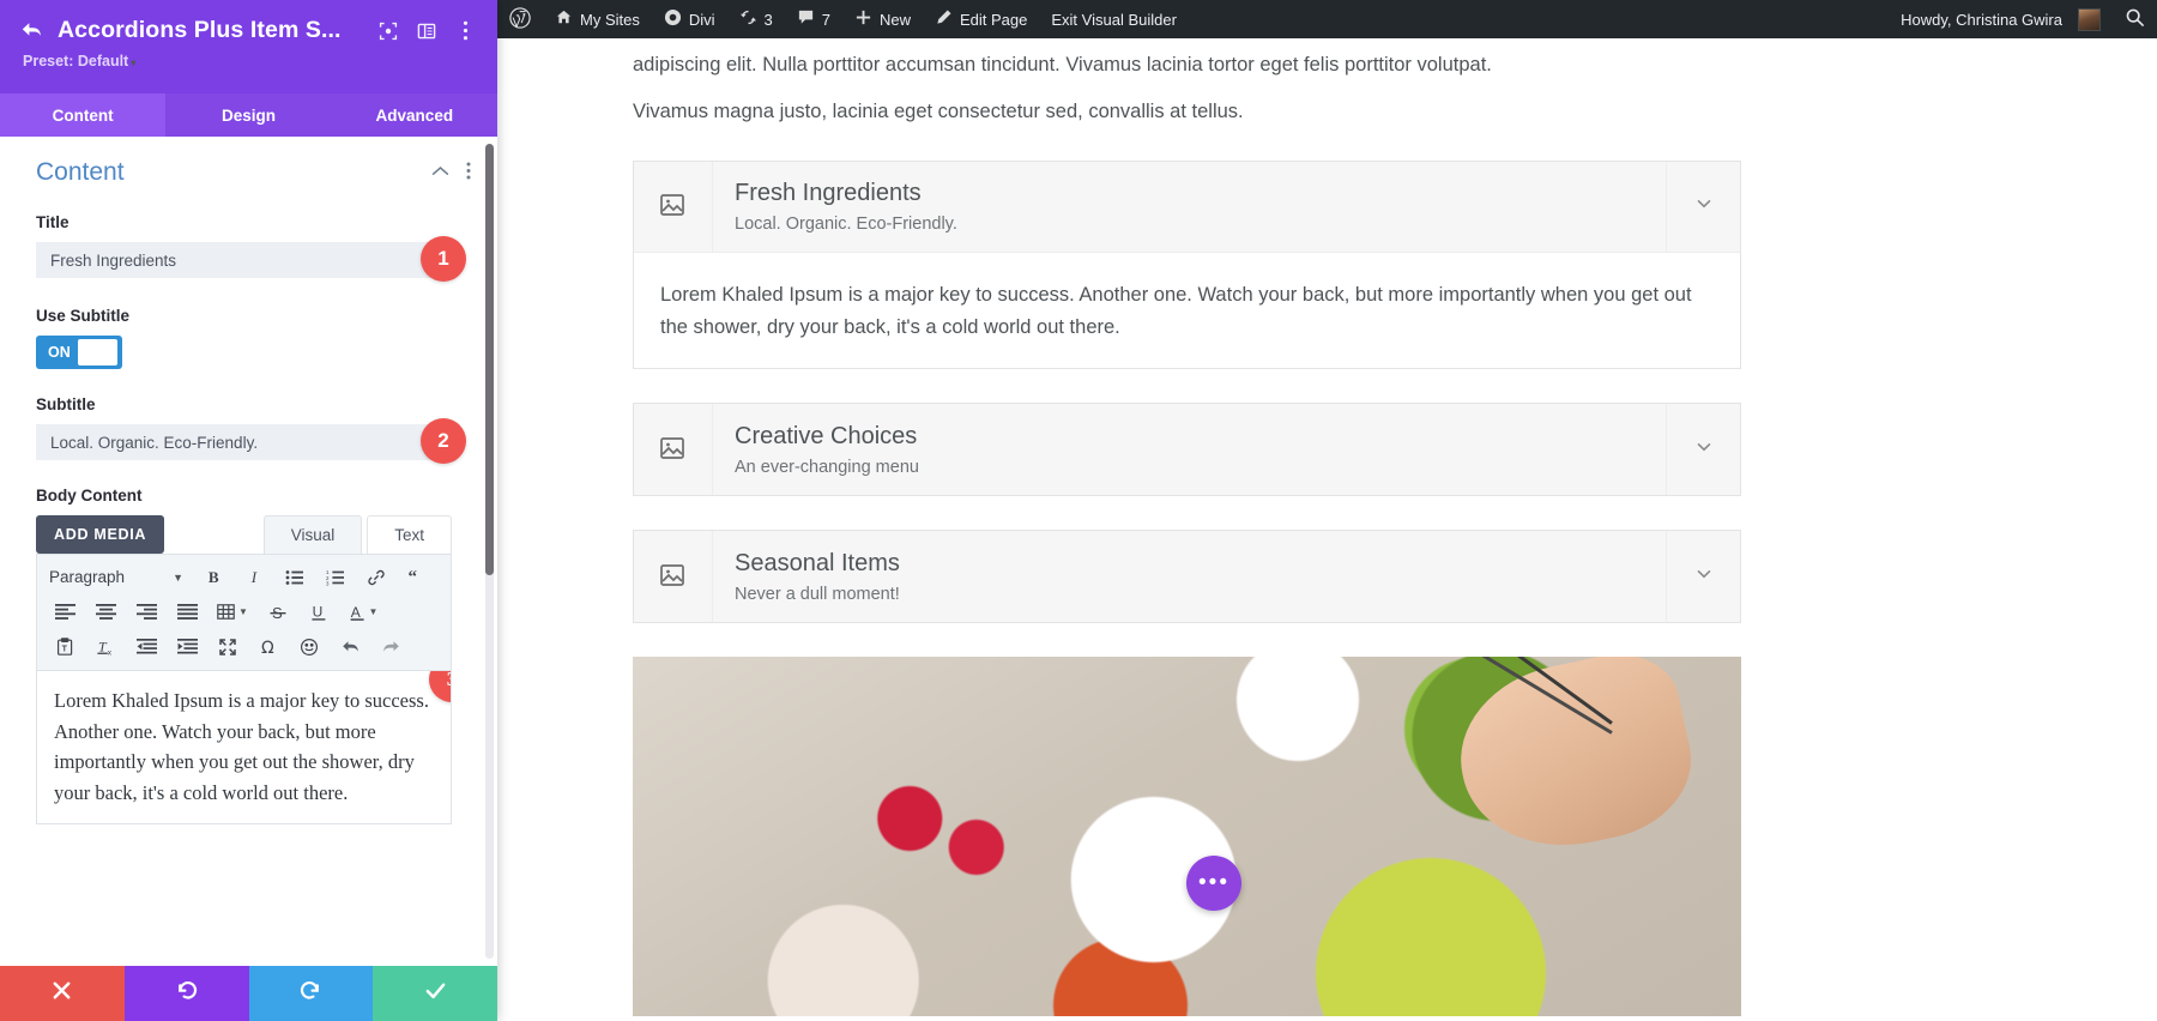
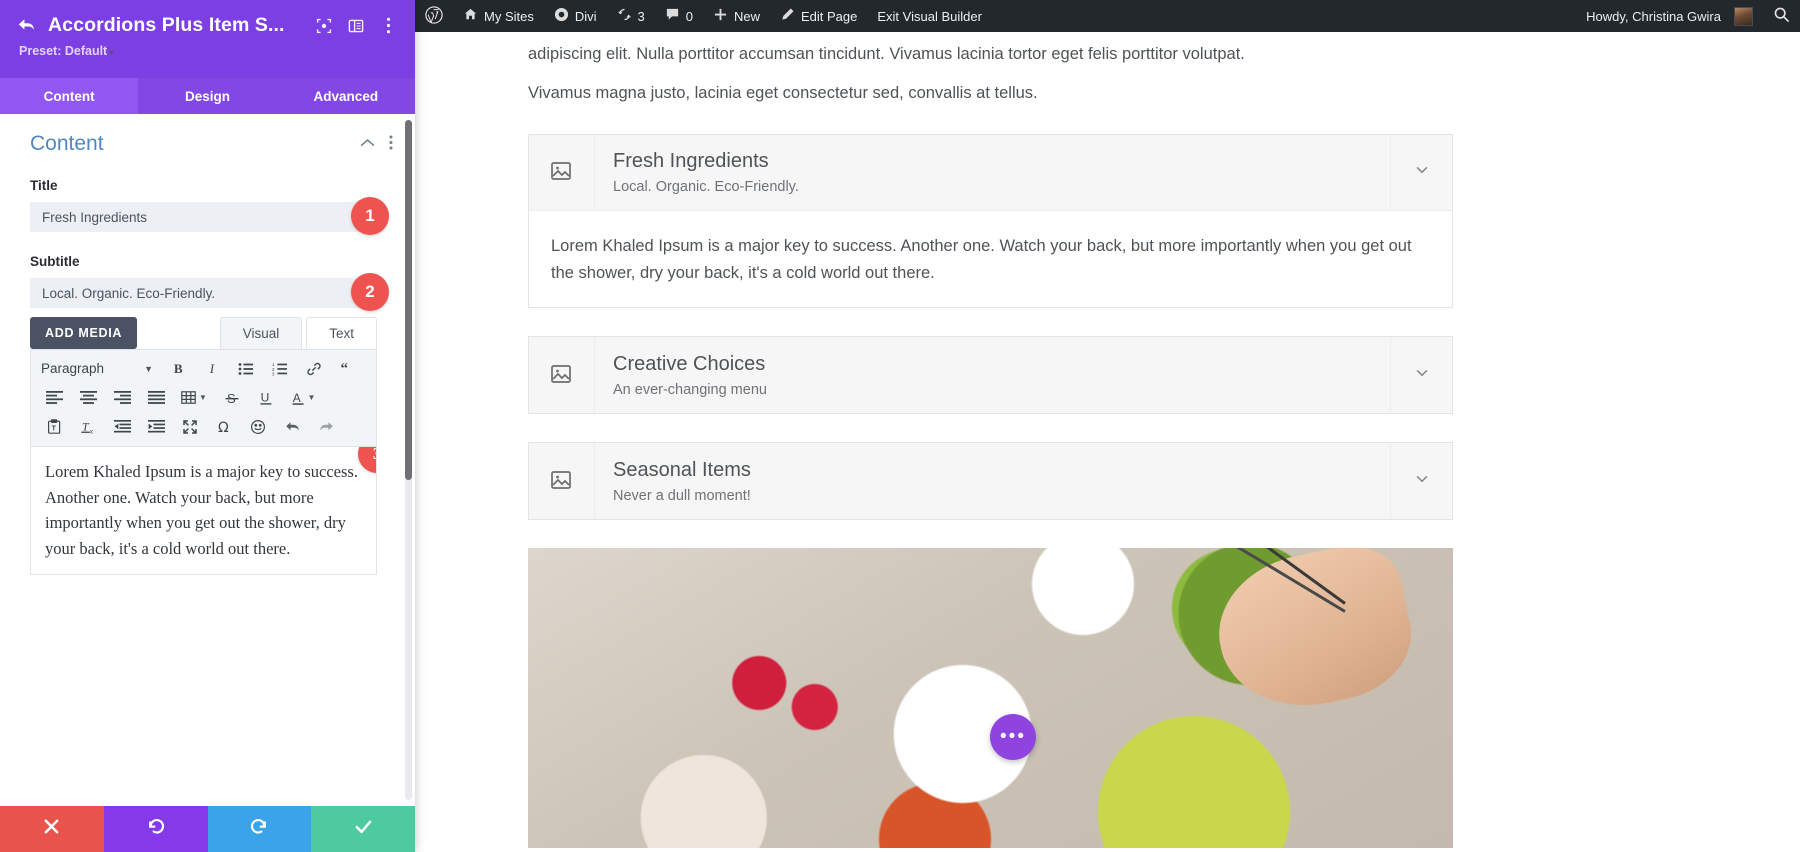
  My Sites
  Divi
  3
- 7
+ 0
  New
  Edit Page
  Exit Visual Builder
  Howdy, Christina Gwira
  adipiscing elit. Nulla porttitor accumsan tincidunt. Vivamus lacinia tortor eget felis porttitor volutpat.
  Vivamus magna justo, lacinia eget consectetur sed, convallis at tellus.
  Fresh Ingredients
  Local. Organic. Eco-Friendly.
  Lorem Khaled Ipsum is a major key to success. Another one. Watch your back, but more importantly when you get out the shower, dry your back, it's a cold world out there.
  Creative Choices
  An ever-changing menu
  Seasonal Items
  Never a dull moment!
  •••
  Accordions Plus Item S...
  Preset: Default ▾
  Content
  Design
  Advanced
  Content
  Title
  Fresh Ingredients
  1
- Use Subtitle
- ON
  Subtitle
  Local. Organic. Eco-Friendly.
  2
- Body Content
  ADD MEDIA
  Visual
  Text
  Paragraph
  ▼
  B
  I
  “
  ▼
  U
  A
  ▼
  T
  Ω
  Lorem Khaled Ipsum is a major key to success. Another one. Watch your back, but more importantly when you get out the shower, dry your back, it's a cold world out there.
